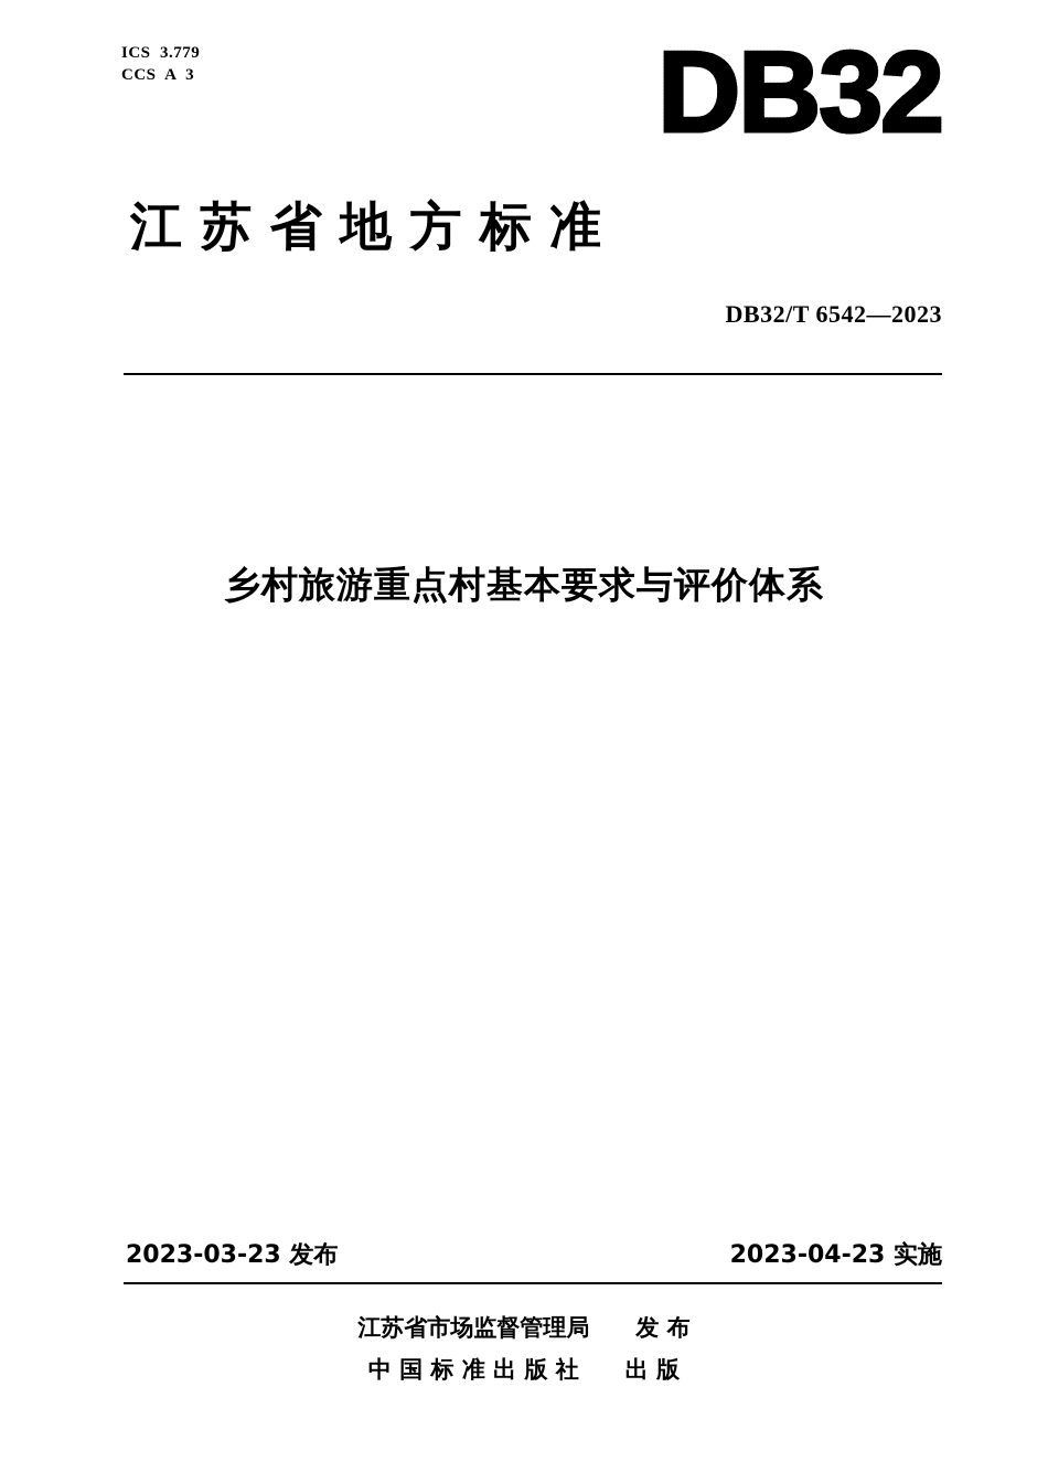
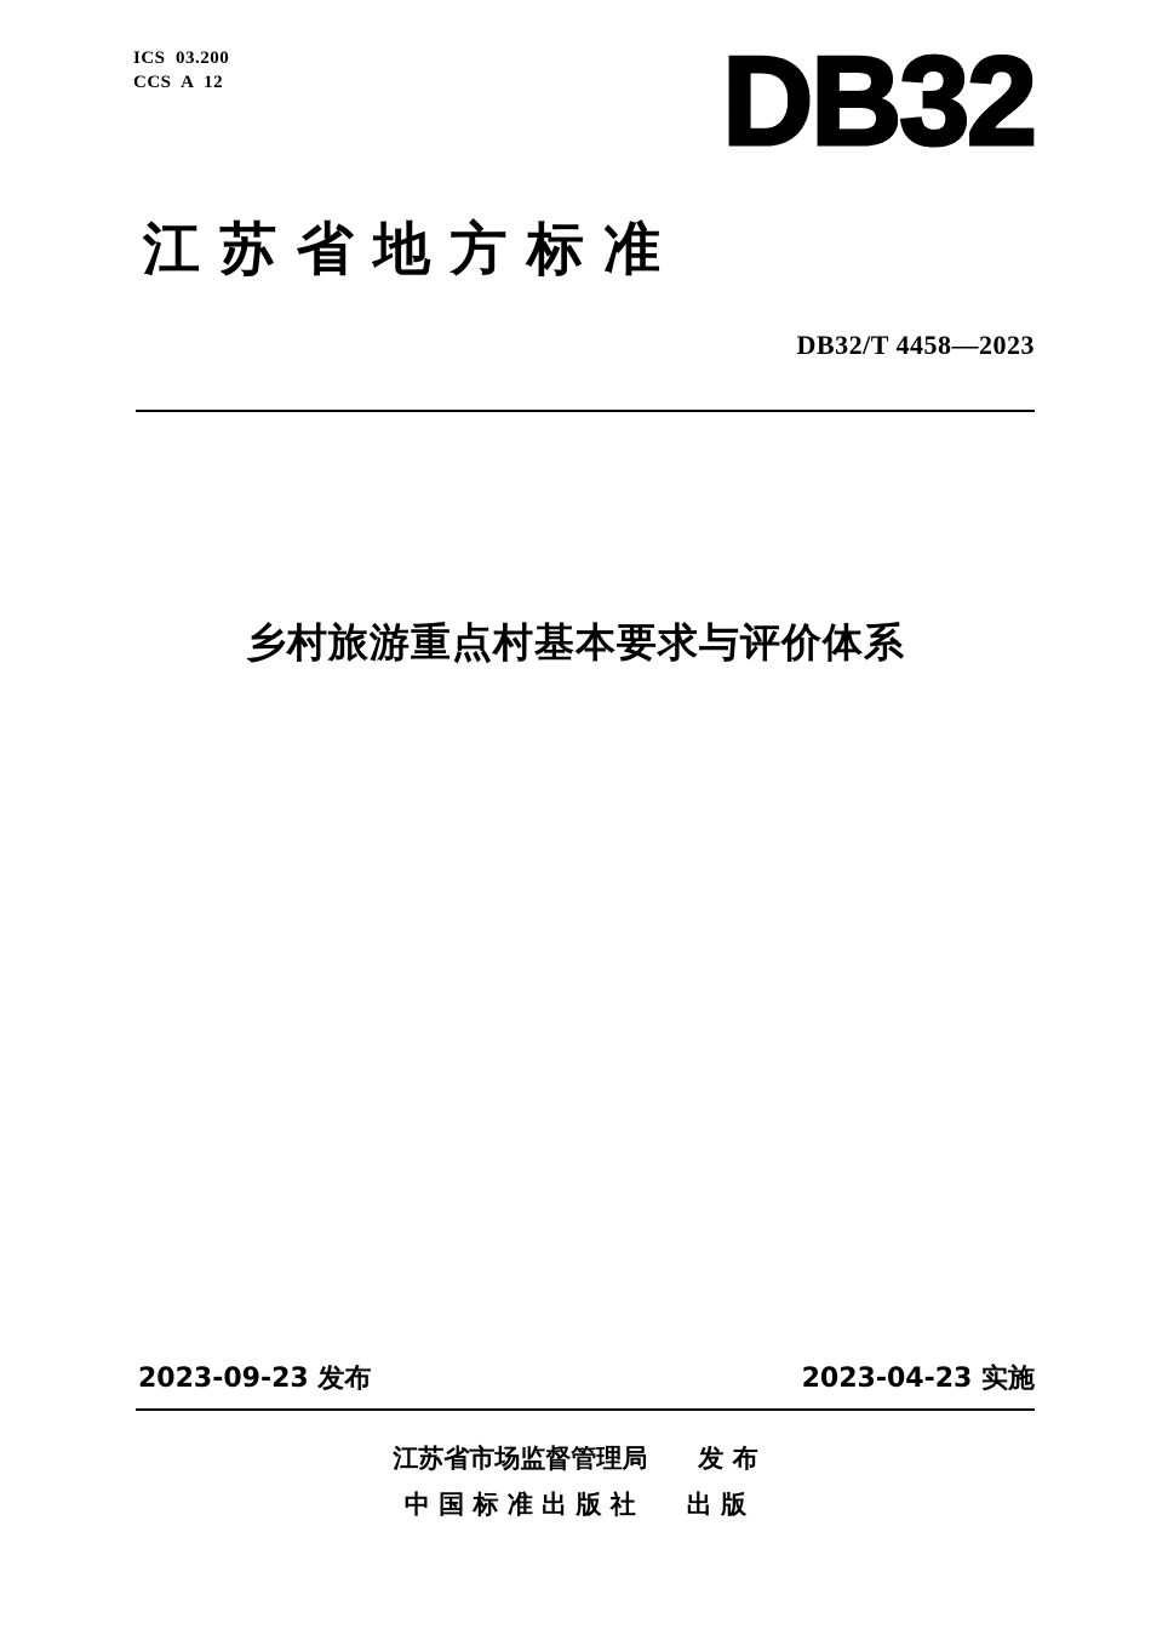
- ICS 3.779
+ ICS 03.200
- CCS A 3
+ CCS A 12
  DB32
  江 苏 省 地 方 标 准
- DB32/T 6542—2023
+ DB32/T 4458—2023
  乡村旅游重点村基本要求与评价体系
- 2023-03-23 发布
+ 2023-09-23 发布
  2023-04-23 实施
  江苏省市场监督管理局 发 布
  中 国 标 准 出 版 社 出 版
